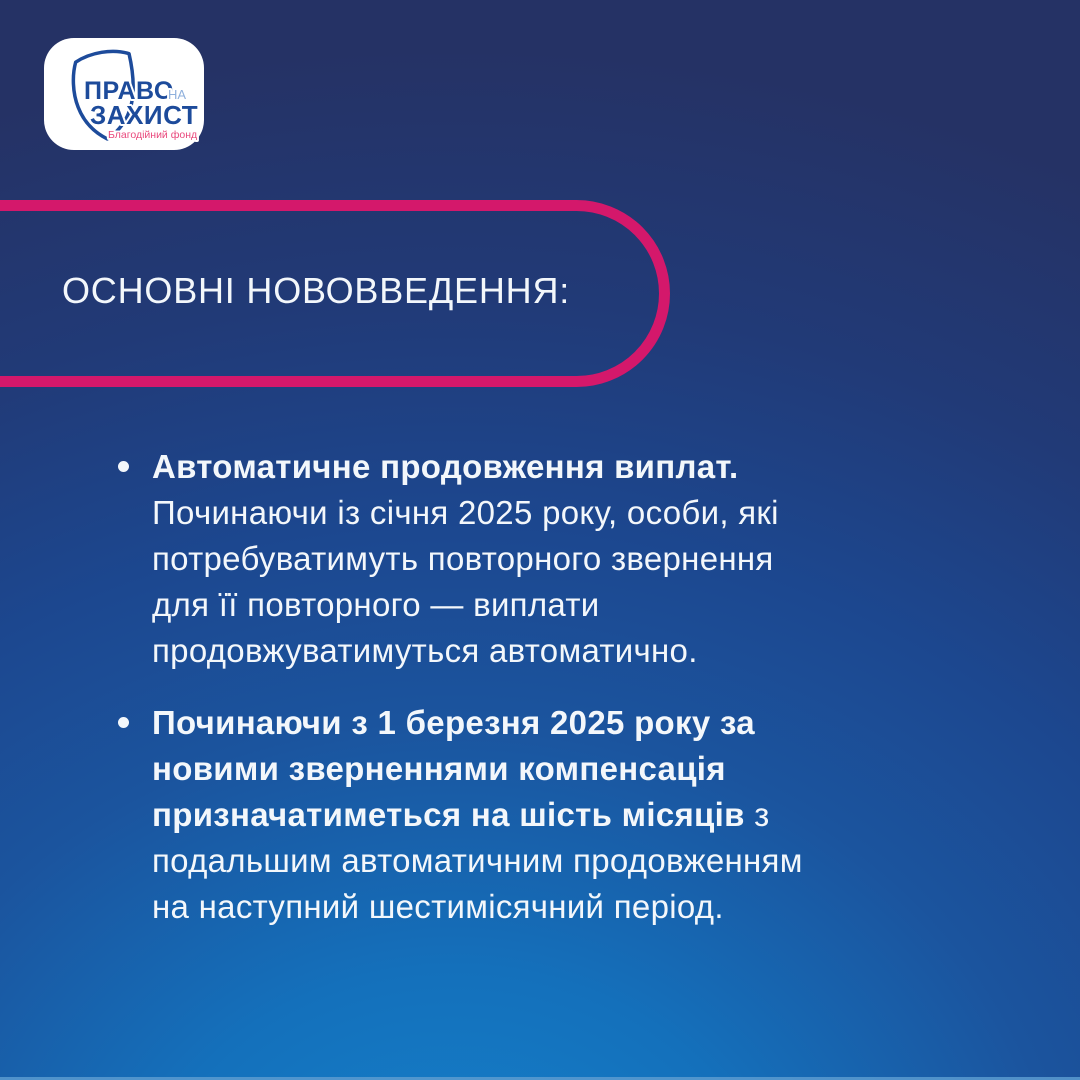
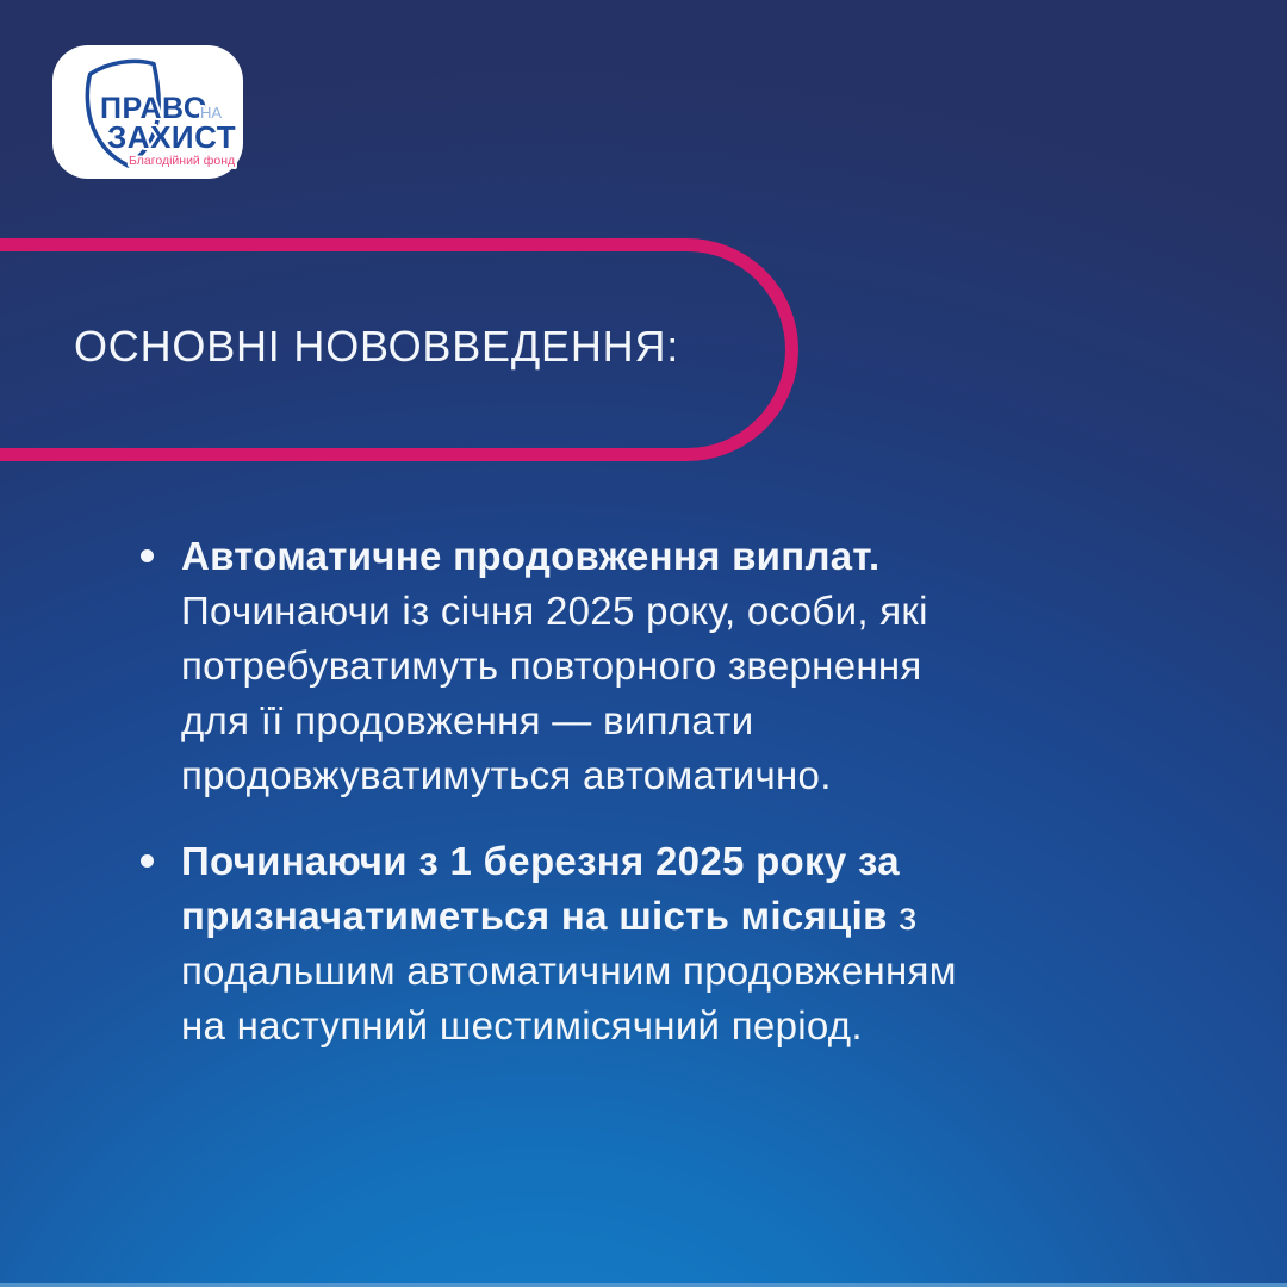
  ПРАВО
  НА
  ЗАХИСТ
  Благодійний фонд
  ОСНОВНІ НОВОВВЕДЕННЯ:
  Автоматичне продовження виплат.
  Починаючи із січня 2025 року, особи, які
  потребуватимуть повторного звернення
- для її повторного — виплати
+ для її продовження — виплати
  продовжуватимуться автоматично.
  Починаючи з 1 березня 2025 року за
- новими зверненнями компенсація
  призначатиметься на шість місяців з
  подальшим автоматичним продовженням
  на наступний шестимісячний період.
